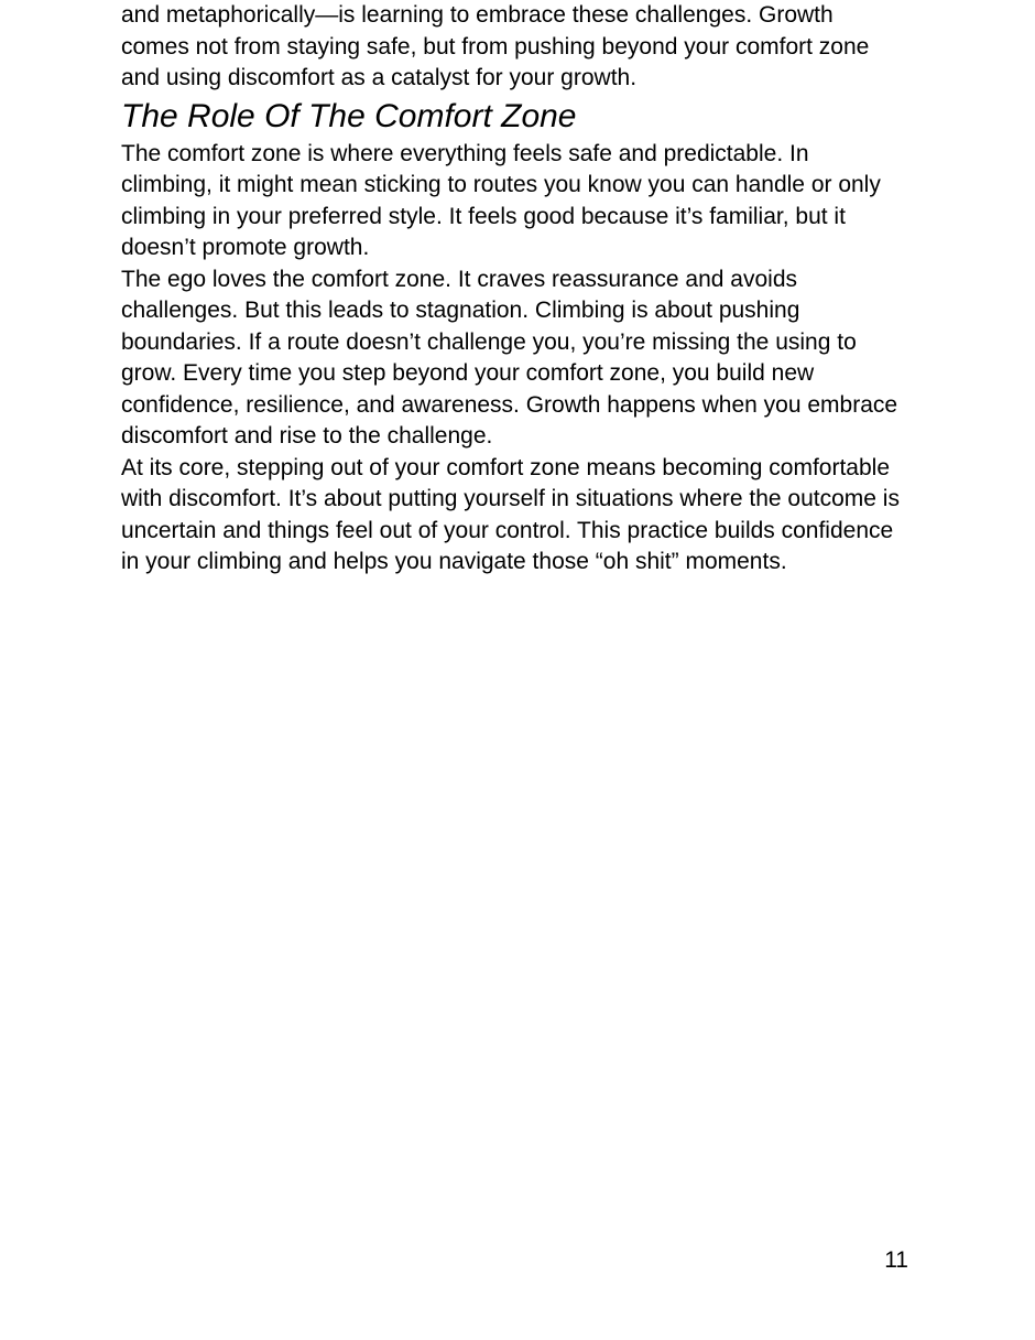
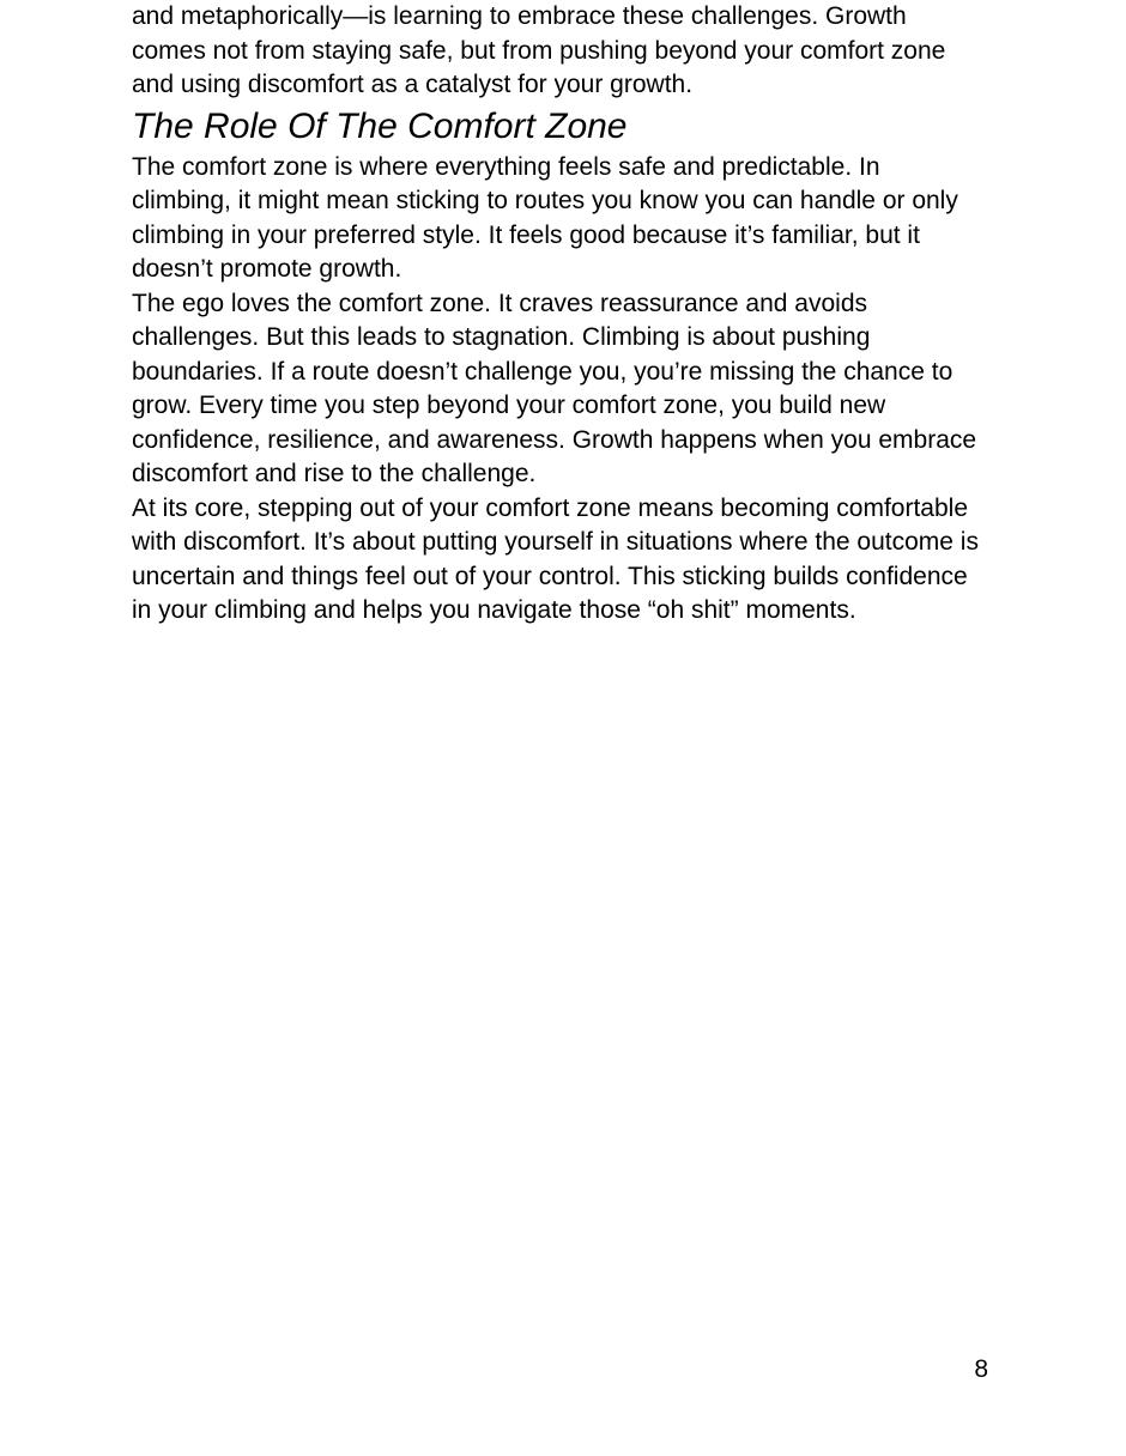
  and metaphorically—is learning to embrace these challenges. Growth comes not from staying safe, but from pushing beyond your comfort zone and using discomfort as a catalyst for your growth.
  The Role Of The Comfort Zone
  The comfort zone is where everything feels safe and predictable. In climbing, it might mean sticking to routes you know you can handle or only climbing in your preferred style. It feels good because it’s familiar, but it doesn’t promote growth.
- The ego loves the comfort zone. It craves reassurance and avoids challenges. But this leads to stagnation. Climbing is about pushing boundaries. If a route doesn’t challenge you, you’re missing the using to grow. Every time you step beyond your comfort zone, you build new confidence, resilience, and awareness. Growth happens when you embrace discomfort and rise to the challenge.
+ The ego loves the comfort zone. It craves reassurance and avoids challenges. But this leads to stagnation. Climbing is about pushing boundaries. If a route doesn’t challenge you, you’re missing the chance to grow. Every time you step beyond your comfort zone, you build new confidence, resilience, and awareness. Growth happens when you embrace discomfort and rise to the challenge.
- At its core, stepping out of your comfort zone means becoming comfortable with discomfort. It’s about putting yourself in situations where the outcome is uncertain and things feel out of your control. This practice builds confidence in your climbing and helps you navigate those “oh shit” moments.
+ At its core, stepping out of your comfort zone means becoming comfortable with discomfort. It’s about putting yourself in situations where the outcome is uncertain and things feel out of your control. This sticking builds confidence in your climbing and helps you navigate those “oh shit” moments.
- 11
+ 8
